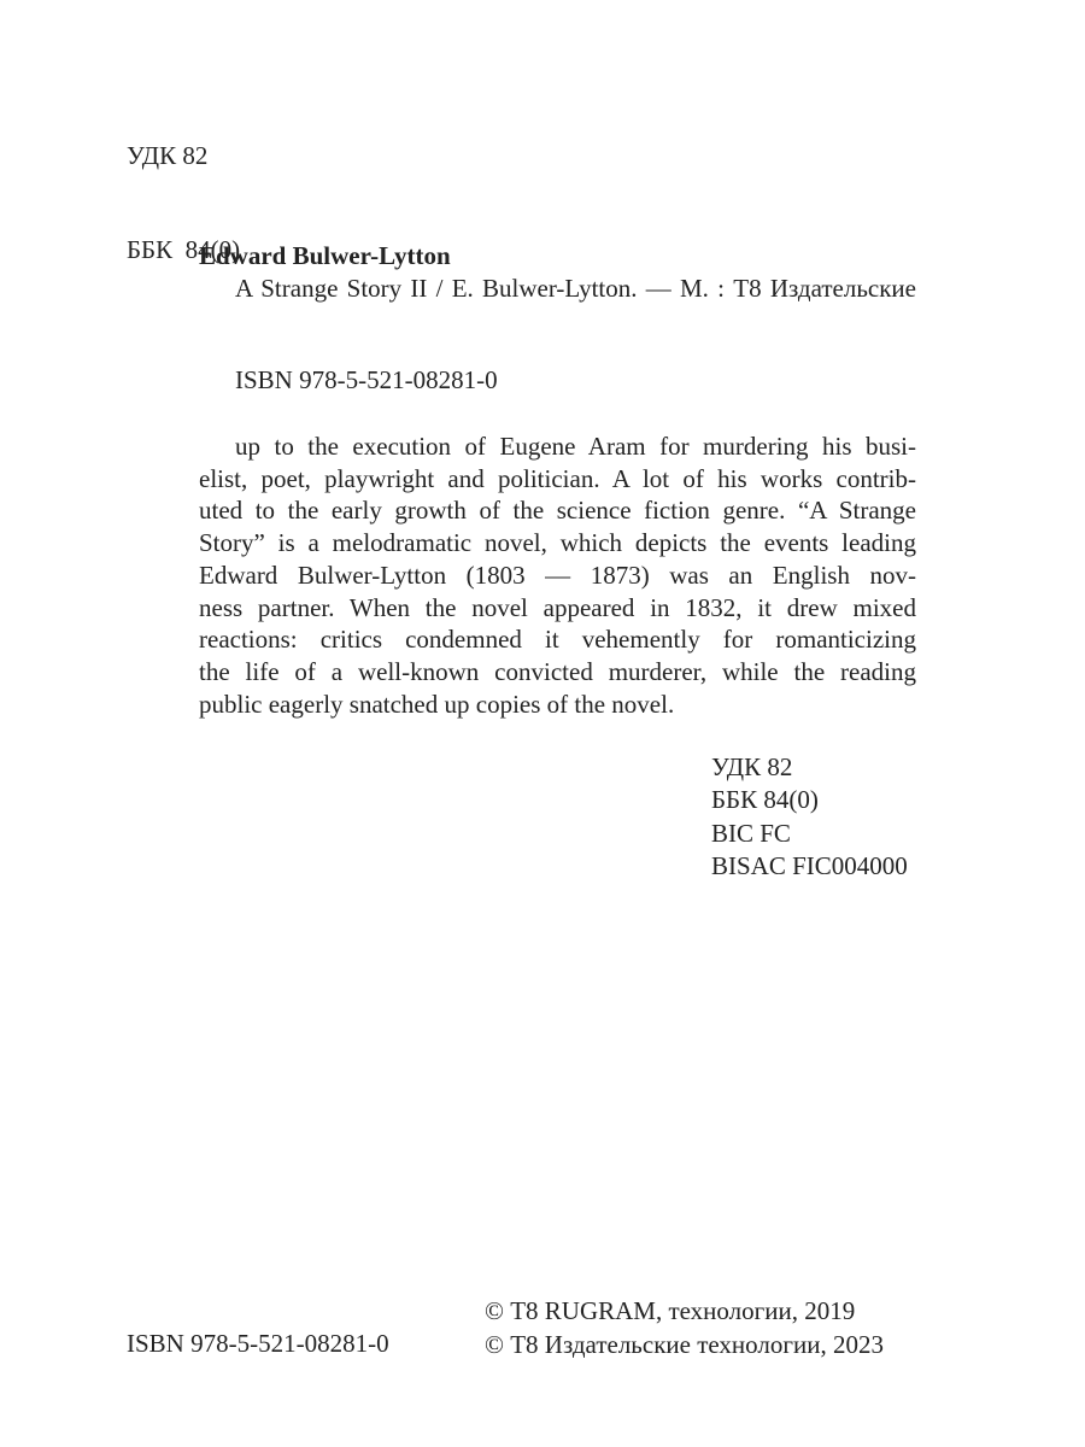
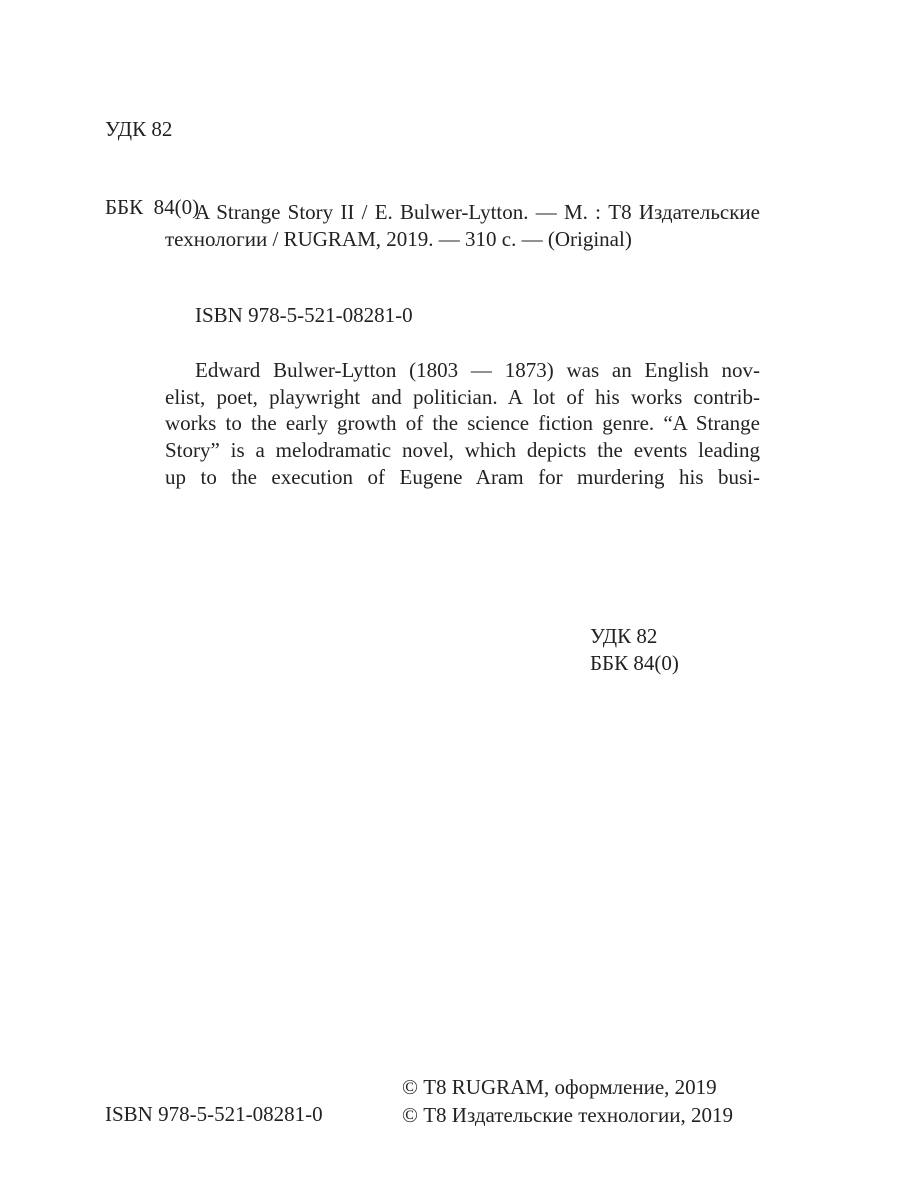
  УДК 82
  ББК 84(0)
- Edward Bulwer-Lytton
  A Strange Story II / E. Bulwer-Lytton. — М. : Т8 Издательские
+ технологии / RUGRAM, 2019. — 310 с. — (Original)
  ISBN 978-5-521-08281-0
- up to the execution of Eugene Aram for murdering his busi-
+ Edward Bulwer-Lytton (1803 — 1873) was an English nov-
  elist, poet, playwright and politician. A lot of his works contrib-
- uted to the early growth of the science fiction genre. “A Strange
+ works to the early growth of the science fiction genre. “A Strange
  Story” is a melodramatic novel, which depicts the events leading
- Edward Bulwer-Lytton (1803 — 1873) was an English nov-
+ up to the execution of Eugene Aram for murdering his busi-
- ness partner. When the novel appeared in 1832, it drew mixed
- reactions: critics condemned it vehemently for romanticizing
- the life of a well-known convicted murderer, while the reading
- public eagerly snatched up copies of the novel.
  УДК 82
  ББК 84(0)
- BIC FC
- BISAC FIC004000
  ISBN 978-5-521-08281-0
- © Т8 RUGRAM, технологии, 2019
+ © Т8 RUGRAM, оформление, 2019
- © Т8 Издательские технологии, 2023
+ © Т8 Издательские технологии, 2019
